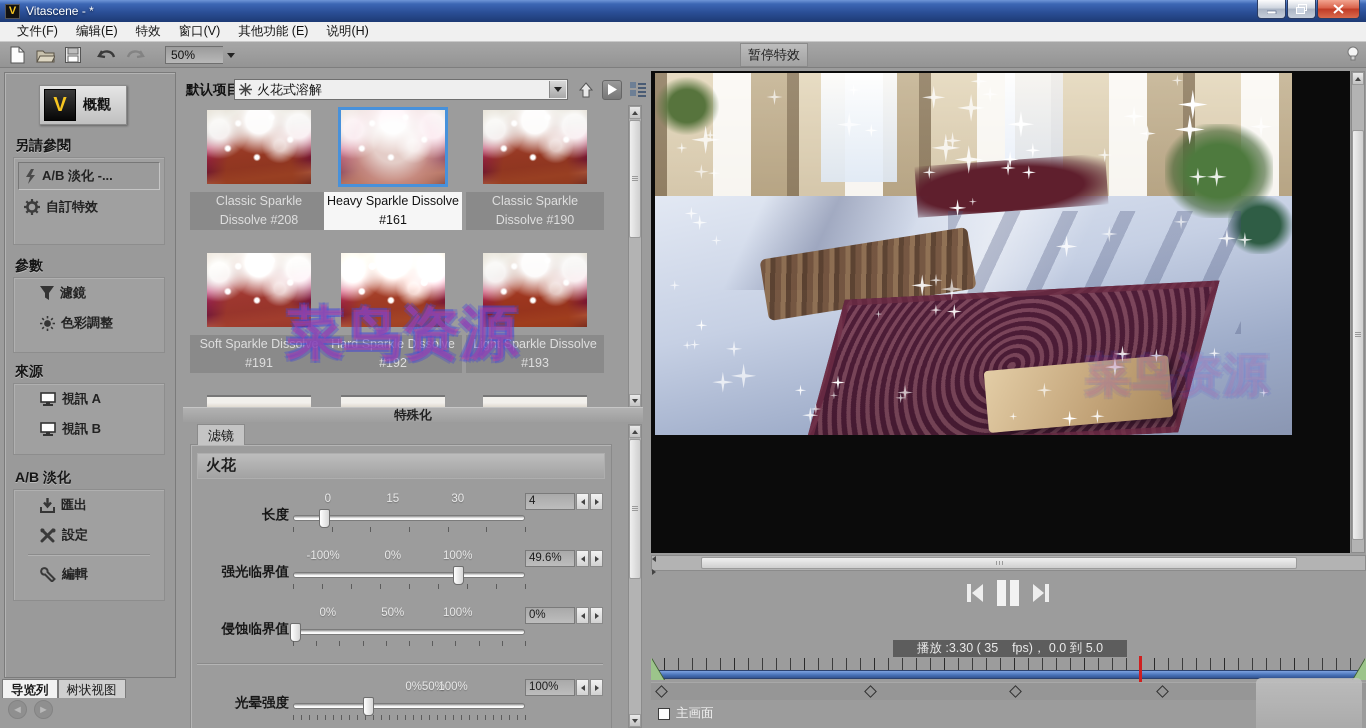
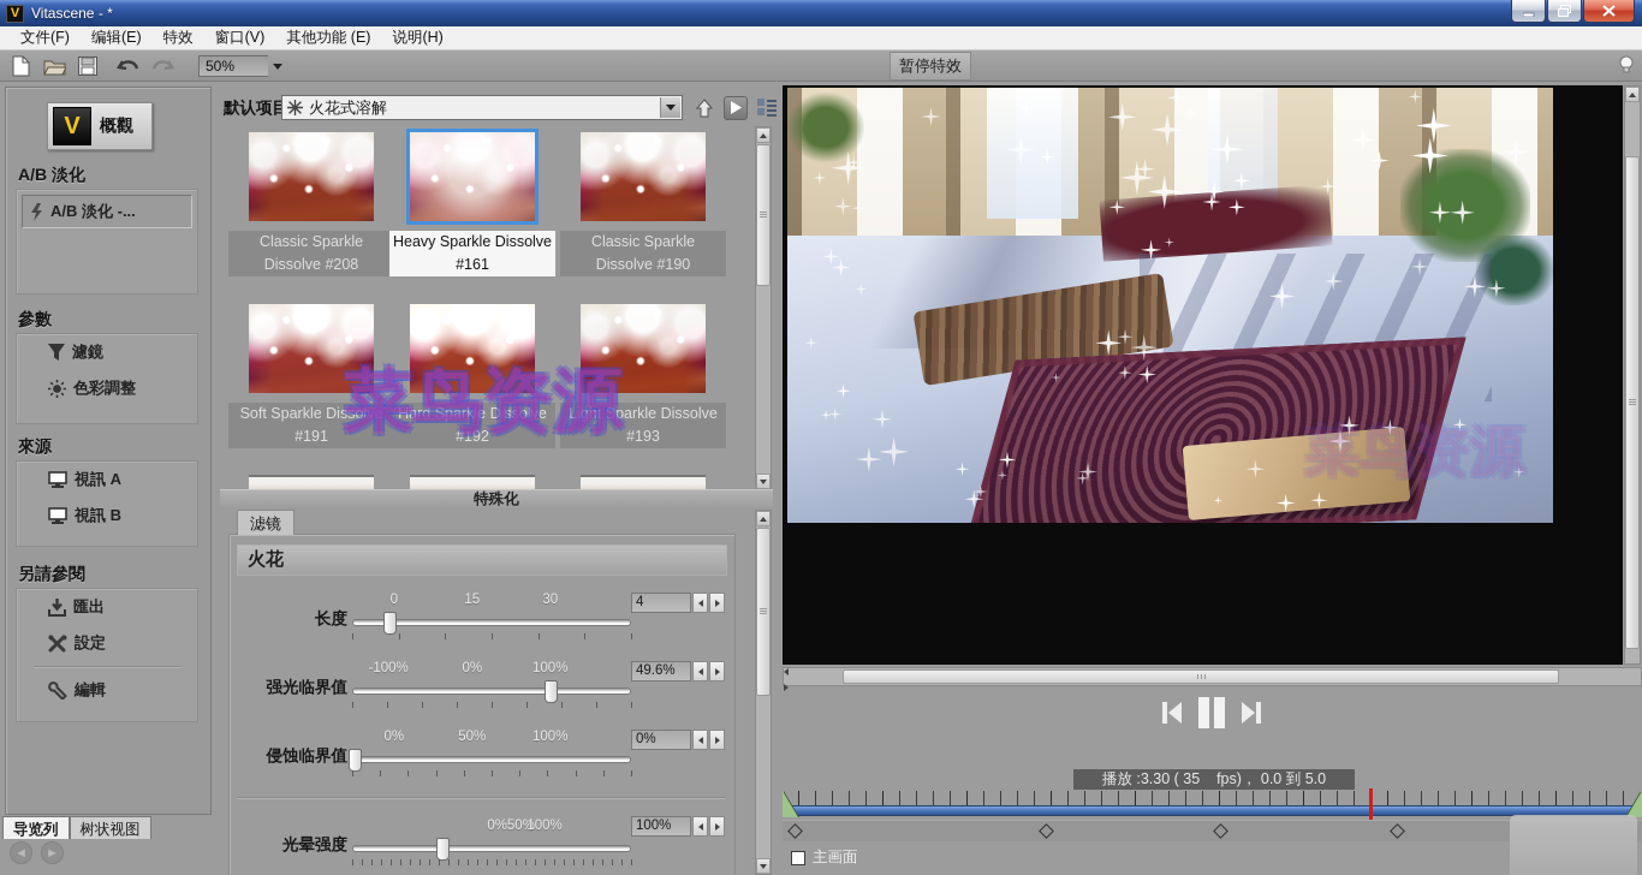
  V
  Vitascene - *
  文件(F)
  编辑(E)
  特效
  窗口(V)
  其他功能 (E)
  说明(H)
  50%
  暂停特效
  V
  概觀
- 另請參閱
+ A/B 淡化
  A/B 淡化 -...
- 自訂特效
  參數
  濾鏡
  色彩調整
  來源
  視訊 A
  視訊 B
- A/B 淡化
+ 另請參閱
  匯出
  設定
  編輯
  导览列
  树状视图
  ◄
  ►
  默认项
  火花式溶解
  Classic Sparkle Dissolve #208
  Heavy Sparkle Dissolve #161
  Classic Sparkle Dissolve #190
  Soft Sparkle Dissolve #191
  Hard Sparkle Dissolve #192
  Light Sparkle Dissolve #193
  特殊化
  滤镜
  火花
  长度
  0
  15
  30
  4
  强光临界值
  -100%
  0%
  100%
  49.6%
  侵蚀临界值
  0%
  50%
  100%
  0%
  光晕强度
  0%
  50%
  100%
  100%
  播放 :3.30 ( 35 fps)， 0.0 到 5.0
  主画面
  菜鸟资源
  菜鸟资源
